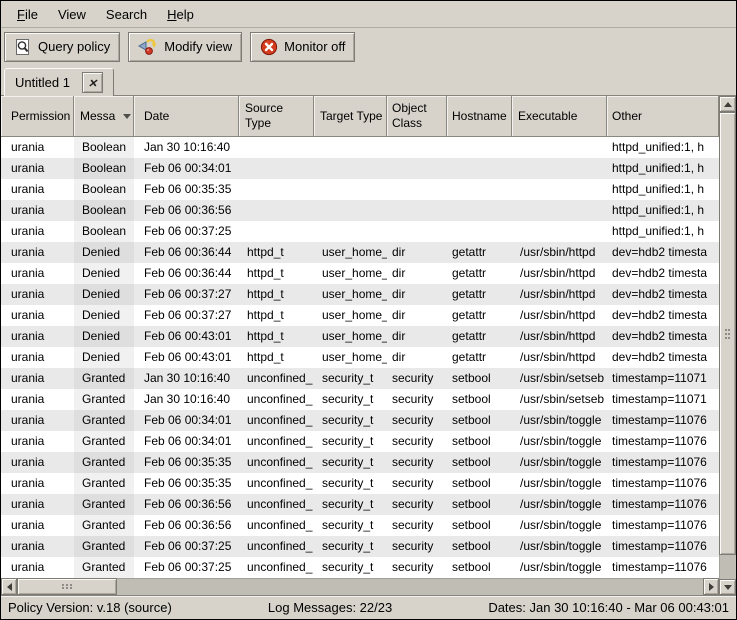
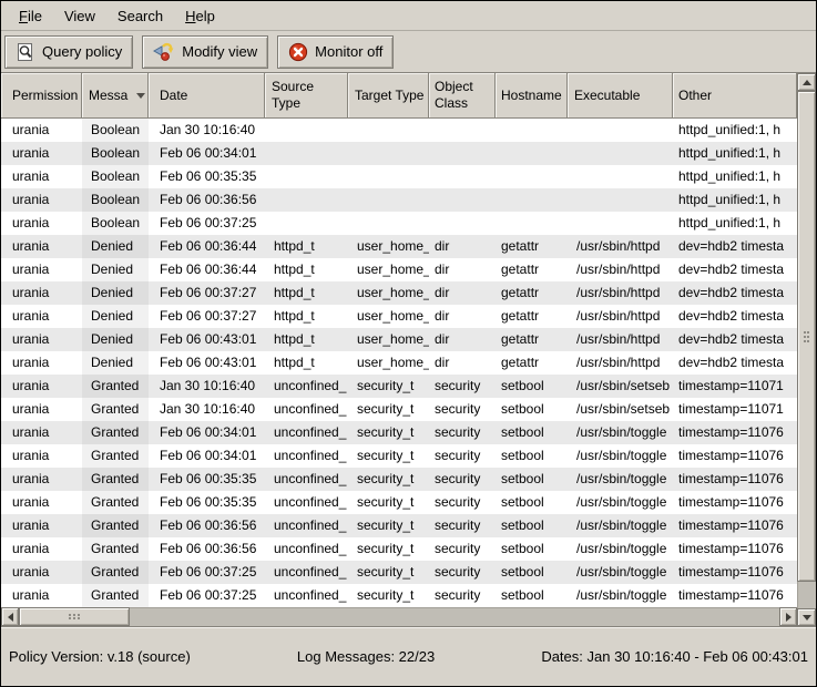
  File
  View
  Search
  Help
  Query policy
  Modify view
  Monitor off
- Untitled 1
  Permission
  Messa
  Date
  Source Type
  Target Type
  Object Class
  Hostname
  Executable
  Other
  urania
  Boolean
  Jan 30 10:16:40
  httpd_unified:1, h
  urania
  Boolean
  Feb 06 00:34:01
  httpd_unified:1, h
  urania
  Boolean
  Feb 06 00:35:35
  httpd_unified:1, h
  urania
  Boolean
  Feb 06 00:36:56
  httpd_unified:1, h
  urania
  Boolean
  Feb 06 00:37:25
  httpd_unified:1, h
  urania
  Denied
  Feb 06 00:36:44
  httpd_t
  user_home_
  dir
  getattr
  /usr/sbin/httpd
  dev=hdb2 timesta
  urania
  Denied
  Feb 06 00:36:44
  httpd_t
  user_home_
  dir
  getattr
  /usr/sbin/httpd
  dev=hdb2 timesta
  urania
  Denied
  Feb 06 00:37:27
  httpd_t
  user_home_
  dir
  getattr
  /usr/sbin/httpd
  dev=hdb2 timesta
  urania
  Denied
  Feb 06 00:37:27
  httpd_t
  user_home_
  dir
  getattr
  /usr/sbin/httpd
  dev=hdb2 timesta
  urania
  Denied
  Feb 06 00:43:01
  httpd_t
  user_home_
  dir
  getattr
  /usr/sbin/httpd
  dev=hdb2 timesta
  urania
  Denied
  Feb 06 00:43:01
  httpd_t
  user_home_
  dir
  getattr
  /usr/sbin/httpd
  dev=hdb2 timesta
  urania
  Granted
  Jan 30 10:16:40
  unconfined_
  security_t
  security
  setbool
  /usr/sbin/setseb
  timestamp=11071
  urania
  Granted
  Jan 30 10:16:40
  unconfined_
  security_t
  security
  setbool
  /usr/sbin/setseb
  timestamp=11071
  urania
  Granted
  Feb 06 00:34:01
  unconfined_
  security_t
  security
  setbool
  /usr/sbin/toggle
  timestamp=11076
  urania
  Granted
  Feb 06 00:34:01
  unconfined_
  security_t
  security
  setbool
  /usr/sbin/toggle
  timestamp=11076
  urania
  Granted
  Feb 06 00:35:35
  unconfined_
  security_t
  security
  setbool
  /usr/sbin/toggle
  timestamp=11076
  urania
  Granted
  Feb 06 00:35:35
  unconfined_
  security_t
  security
  setbool
  /usr/sbin/toggle
  timestamp=11076
  urania
  Granted
  Feb 06 00:36:56
  unconfined_
  security_t
  security
  setbool
  /usr/sbin/toggle
  timestamp=11076
  urania
  Granted
  Feb 06 00:36:56
  unconfined_
  security_t
  security
  setbool
  /usr/sbin/toggle
  timestamp=11076
  urania
  Granted
  Feb 06 00:37:25
  unconfined_
  security_t
  security
  setbool
  /usr/sbin/toggle
  timestamp=11076
  urania
  Granted
  Feb 06 00:37:25
  unconfined_
  security_t
  security
  setbool
  /usr/sbin/toggle
  timestamp=11076
  Policy Version: v.18 (source)
  Log Messages: 22/23
- Dates: Jan 30 10:16:40 - Mar 06 00:43:01
+ Dates: Jan 30 10:16:40 - Feb 06 00:43:01
